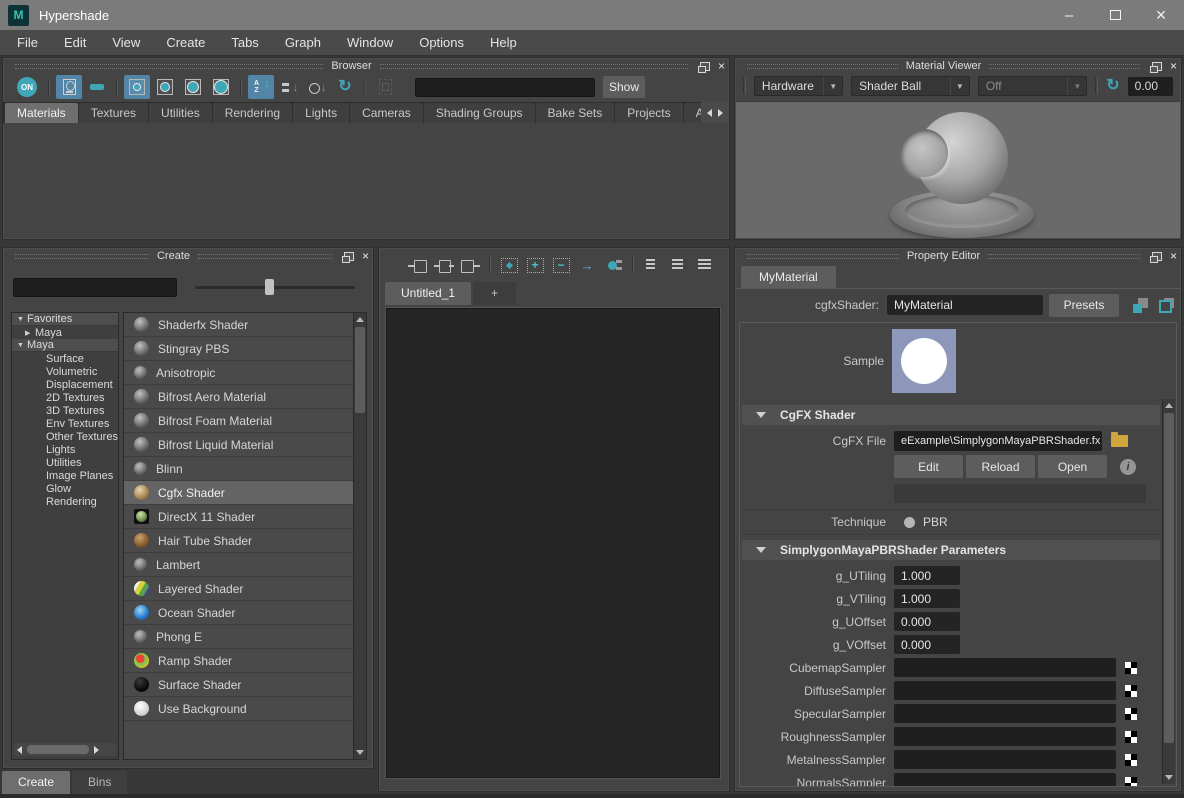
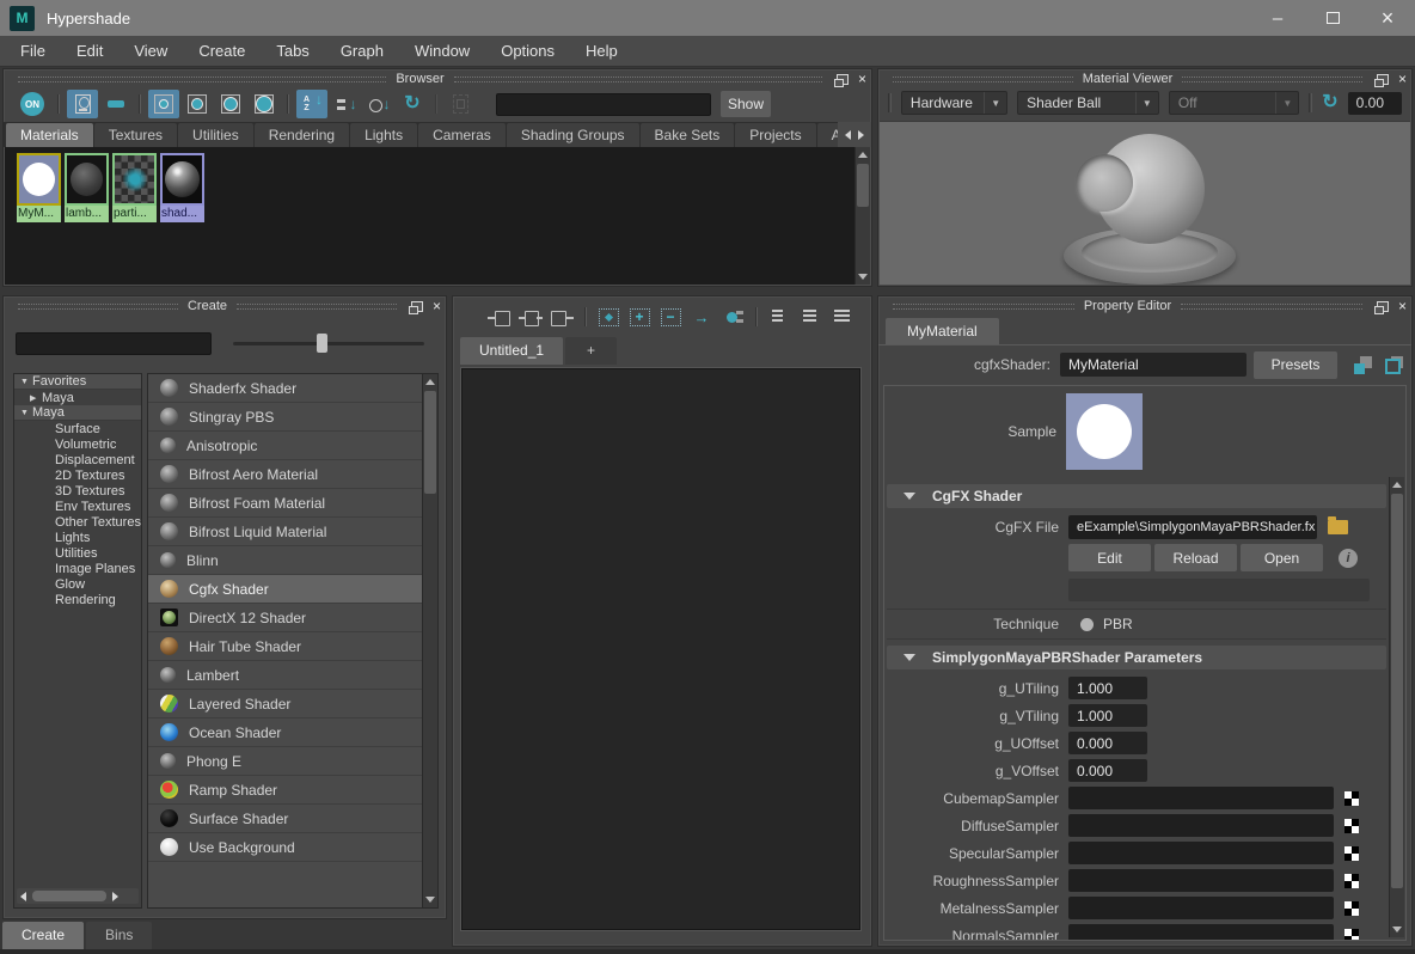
  M
  Hypershade
  –
  ×
  File
  Edit
  View
  Create
  Tabs
  Graph
  Window
  Options
  Help
  Browser
  ×
  ON
  ↻
  Show
  Materials
  Textures
  Utilities
  Rendering
  Lights
  Cameras
  Shading Groups
  Bake Sets
  Projects
+ MyM...
+ lamb...
+ parti...
+ shad...
  Material Viewer
  ×
  Hardware
  ▼
  Shader Ball
  ▼
  Off
  ▼
  ↻
  0.00
  Create
  ×
  Favorites
  Maya
  Maya
  Surface
  Volumetric
  Displacement
  2D Textures
  3D Textures
  Env Textures
  Other Textures
  Lights
  Utilities
  Image Planes
  Glow
  Rendering
  Shaderfx Shader
  Stingray PBS
  Anisotropic
  Bifrost Aero Material
  Bifrost Foam Material
  Bifrost Liquid Material
  Blinn
  Cgfx Shader
- DirectX 11 Shader
+ DirectX 12 Shader
  Hair Tube Shader
  Lambert
  Layered Shader
  Ocean Shader
  Phong E
  Ramp Shader
  Surface Shader
  Use Background
  Create
  Bins
  +
  −
  →
  Untitled_1
  +
  Property Editor
  ×
  MyMaterial
  cgfxShader:
  MyMaterial
  Presets
  Sample
  CgFX Shader
  CgFX File
  eExample\SimplygonMayaPBRShader.fx
  Edit
  Reload
  Open
  i
  Technique
  PBR
  SimplygonMayaPBRShader Parameters
  g_UTiling
  1.000
  g_VTiling
  1.000
  g_UOffset
  0.000
  g_VOffset
  0.000
  CubemapSampler
  DiffuseSampler
  SpecularSampler
  RoughnessSampler
  MetalnessSampler
  NormalsSampler
